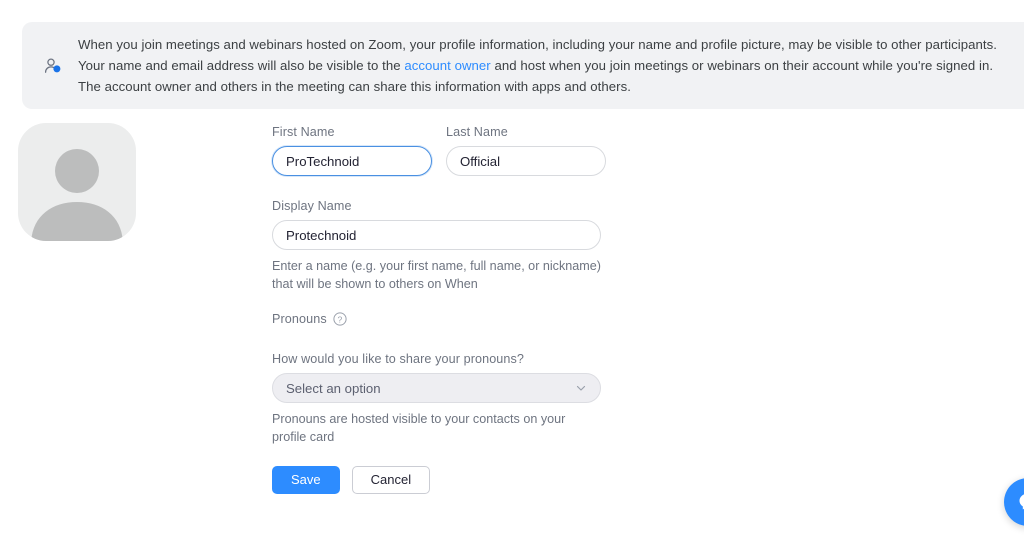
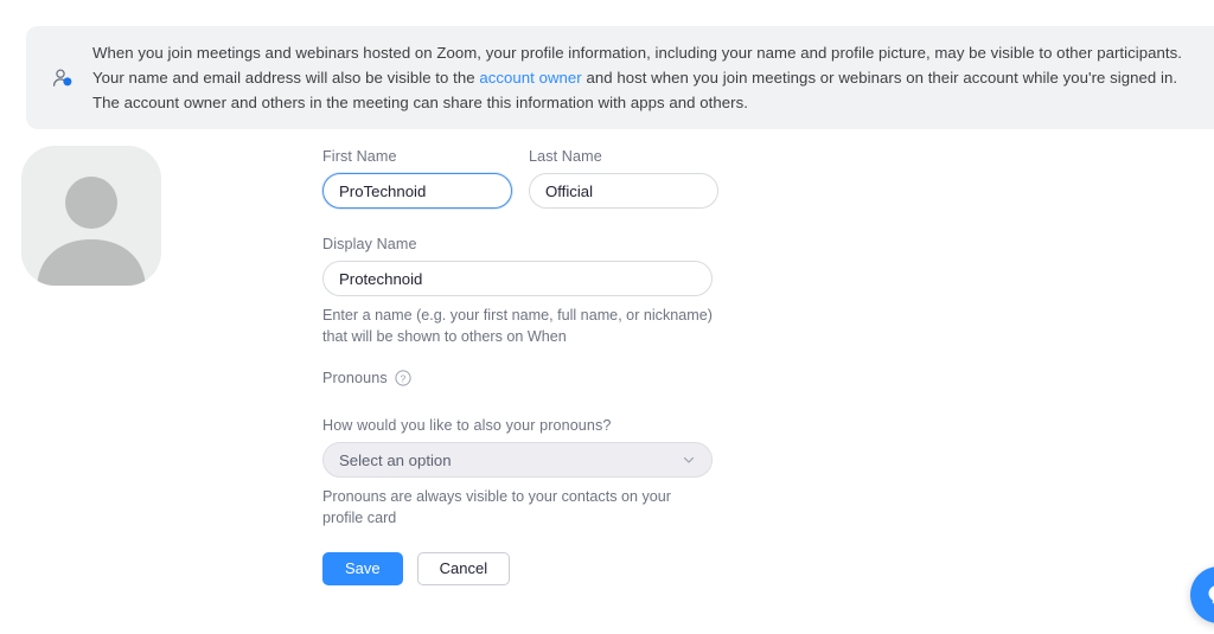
  When you join meetings and webinars hosted on Zoom, your profile information, including your name and profile picture, may be visible to other participants. Your name and email address will also be visible to the account owner and host when you join meetings or webinars on their account while you're signed in. The account owner and others in the meeting can share this information with apps and others.
  First Name
  ProTechnoid
  Last Name
  Official
  Display Name
  Protechnoid
  Enter a name (e.g. your first name, full name, or nickname) that will be shown to others on When
  Pronouns
  ?
- How would you like to share your pronouns?
+ How would you like to also your pronouns?
  Select an option
- Pronouns are hosted visible to your contacts on your profile card
+ Pronouns are always visible to your contacts on your profile card
  Save
  Cancel
